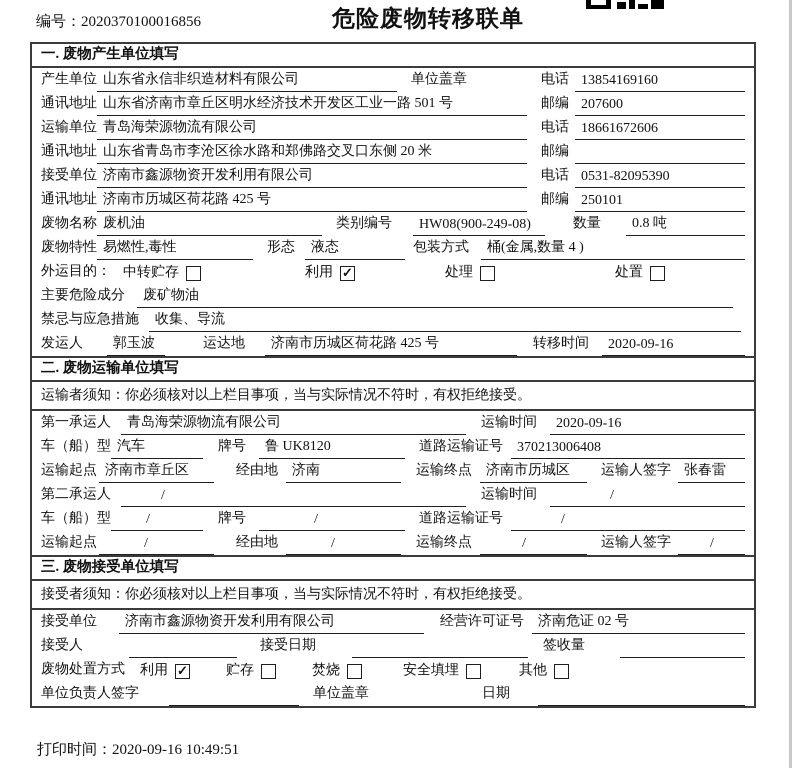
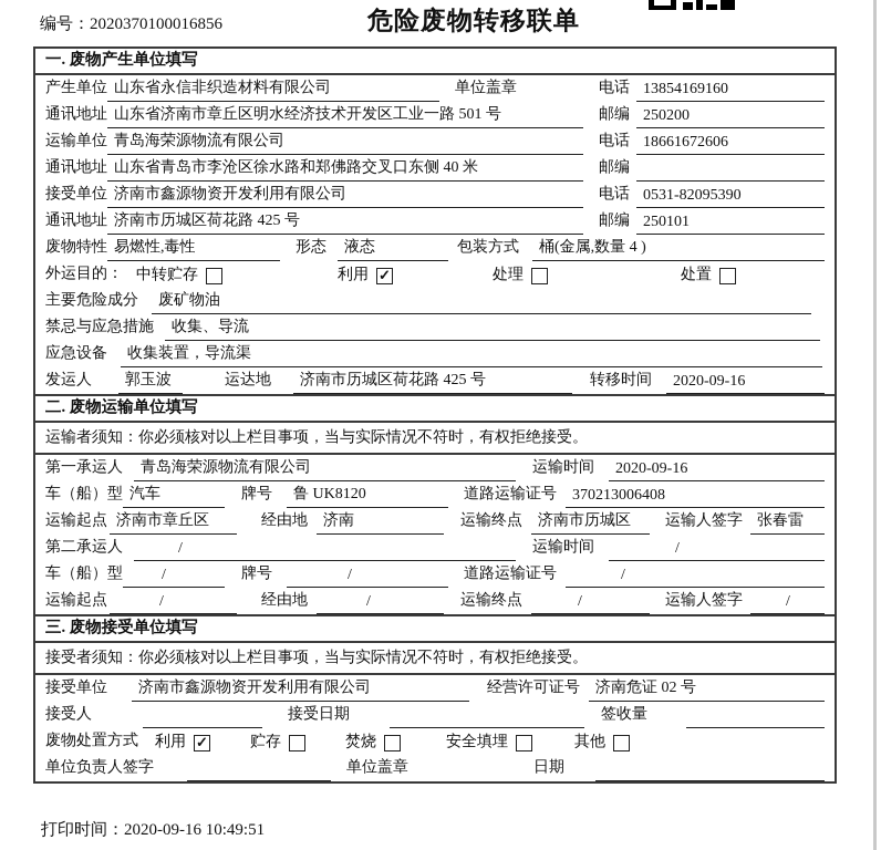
  编号：2020370100016856
  危险废物转移联单
  一. 废物产生单位填写
  产生单位
  山东省永信非织造材料有限公司
  单位盖章
  电话
  13854169160
  通讯地址
  山东省济南市章丘区明水经济技术开发区工业一路 501 号
  邮编
- 207600
+ 250200
  运输单位
  青岛海荣源物流有限公司
  电话
  18661672606
  通讯地址
- 山东省青岛市李沧区徐水路和郑佛路交叉口东侧 20 米
+ 山东省青岛市李沧区徐水路和郑佛路交叉口东侧 40 米
  邮编
  接受单位
  济南市鑫源物资开发利用有限公司
  电话
  0531-82095390
  通讯地址
  济南市历城区荷花路 425 号
  邮编
  250101
- 废物名称
- 废机油
- 类别编号
- HW08(900-249-08)
- 数量
- 0.8 吨
  废物特性
  易燃性,毒性
  形态
  液态
  包装方式
  桶(金属,数量 4 )
  外运目的：
  中转贮存
  利用
  ✓
  处理
  处置
  主要危险成分
  废矿物油
  禁忌与应急措施
  收集、导流
+ 应急设备
+ 收集装置，导流渠
  发运人
  郭玉波
  运达地
  济南市历城区荷花路 425 号
  转移时间
  2020-09-16
  二. 废物运输单位填写
  运输者须知：你必须核对以上栏目事项，当与实际情况不符时，有权拒绝接受。
  第一承运人
  青岛海荣源物流有限公司
  运输时间
  2020-09-16
  车（船）型
  汽车
  牌号
  鲁 UK8120
  道路运输证号
  370213006408
  运输起点
  济南市章丘区
  经由地
  济南
  运输终点
  济南市历城区
  运输人签字
  张春雷
  第二承运人
  /
  运输时间
  /
  车（船）型
  /
  牌号
  /
  道路运输证号
  /
  运输起点
  /
  经由地
  /
  运输终点
  /
  运输人签字
  /
  三. 废物接受单位填写
  接受者须知：你必须核对以上栏目事项，当与实际情况不符时，有权拒绝接受。
  接受单位
  济南市鑫源物资开发利用有限公司
  经营许可证号
  济南危证 02 号
  接受人
  接受日期
  签收量
  废物处置方式
  利用
  ✓
  贮存
  焚烧
  安全填埋
  其他
  单位负责人签字
  单位盖章
  日期
  打印时间：2020-09-16 10:49:51
